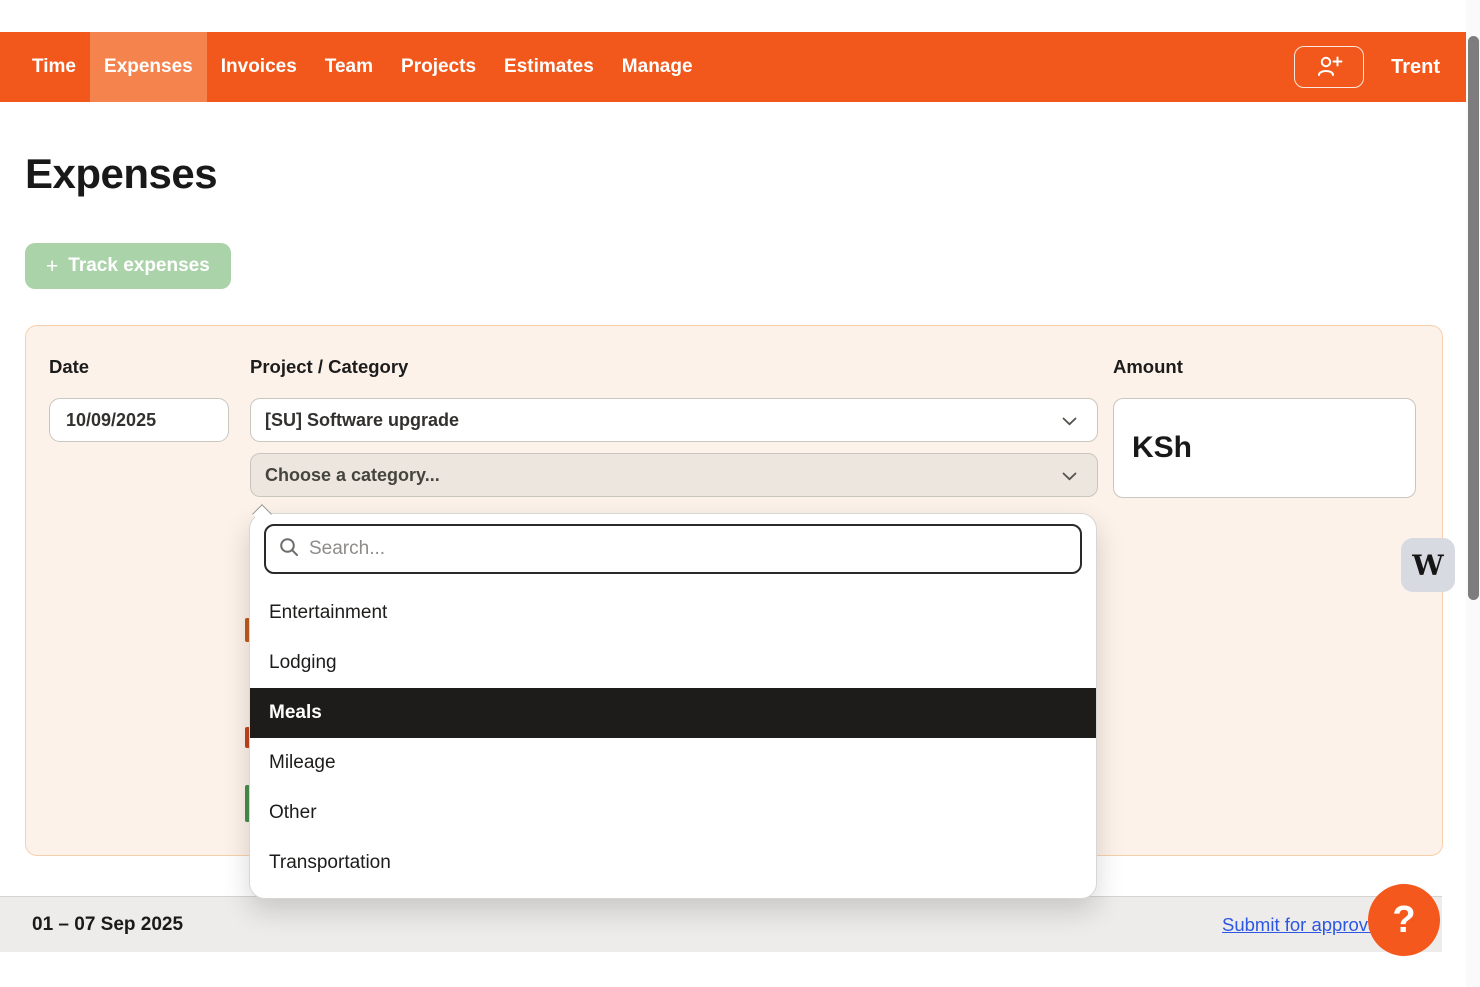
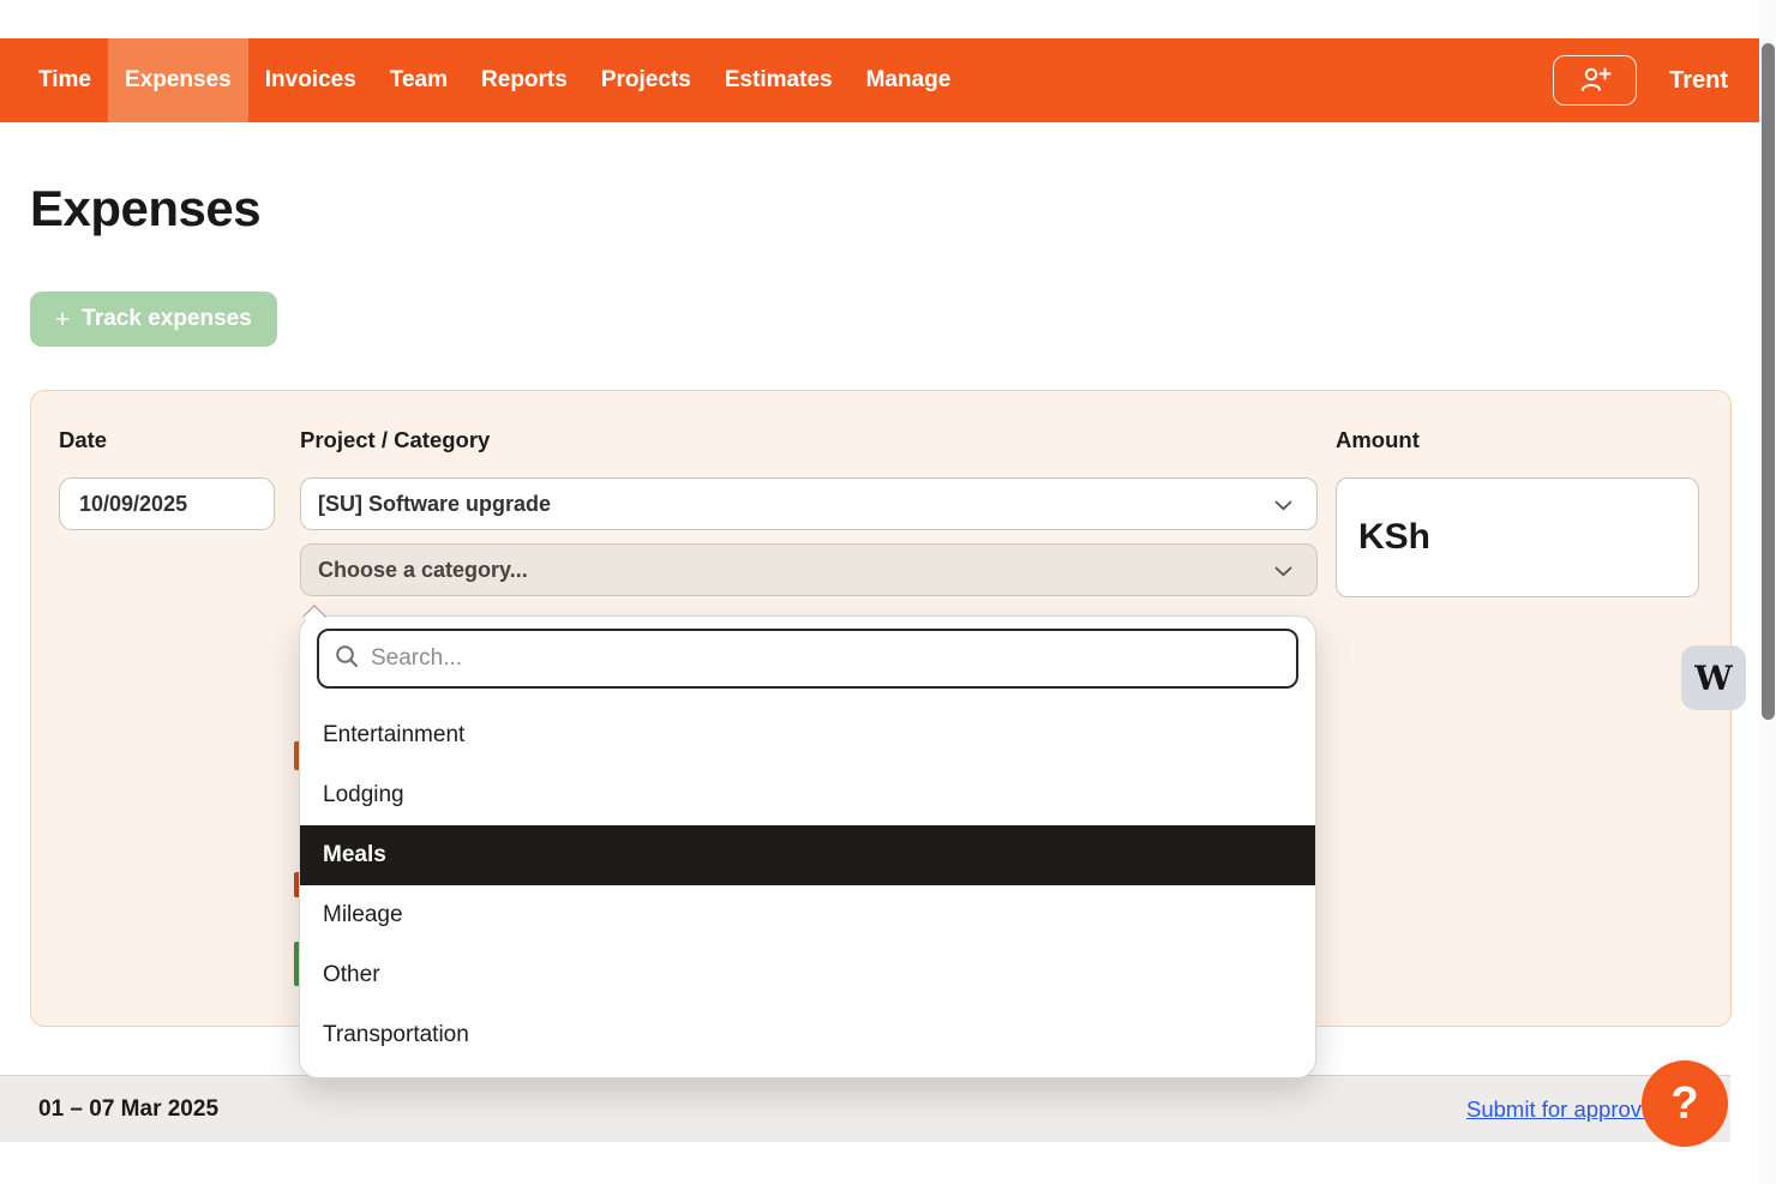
  Time
  Expenses
  Invoices
  Team
+ Reports
  Projects
  Estimates
  Manage
  Trent
  Expenses
  +
  Track expenses
  Date
  10/09/2025
  Project / Category
  [SU] Software upgrade
  Choose a category...
  Amount
  KSh
  Search...
  Entertainment
  Lodging
  Meals
  Mileage
  Other
  Transportation
- 01 – 07 Sep 2025
+ 01 – 07 Mar 2025
  Submit for approv
  ?
  W
